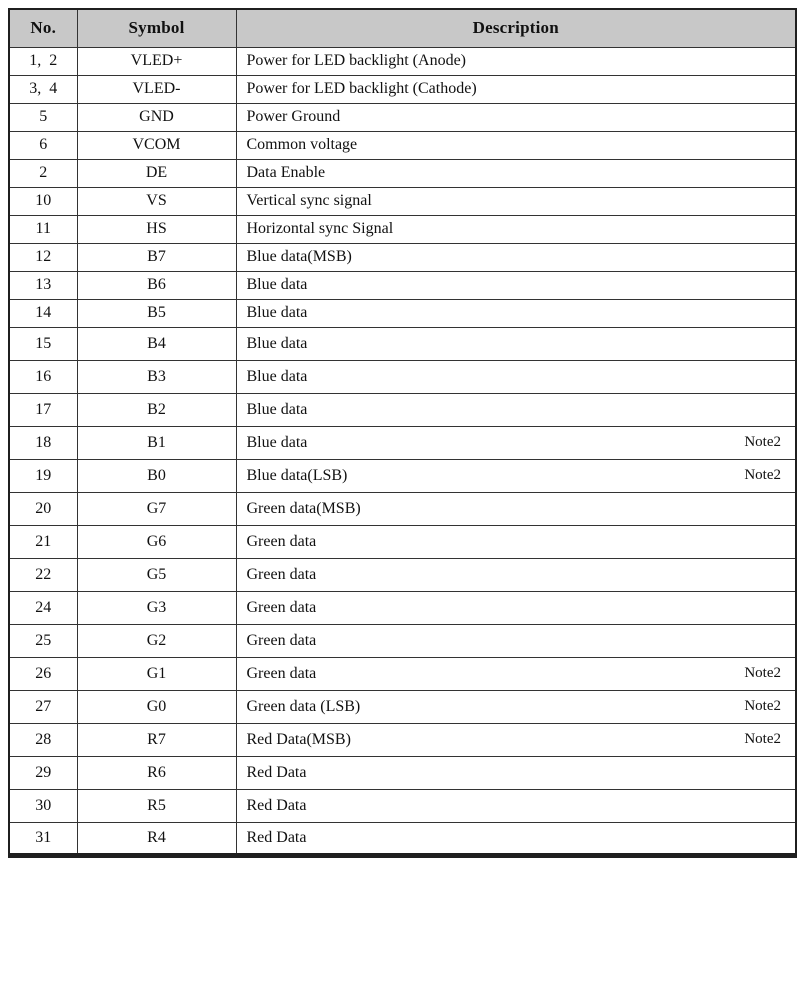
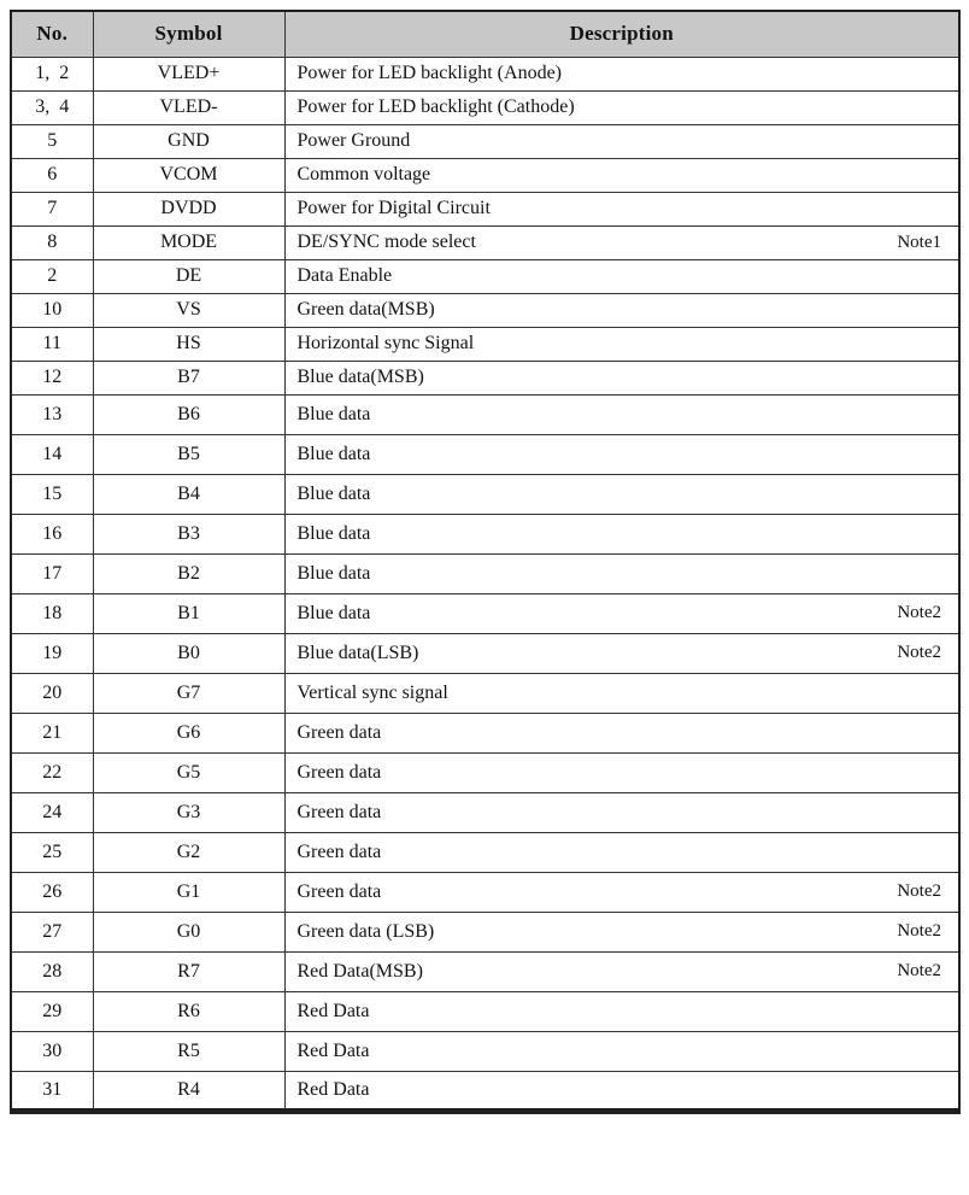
  No.	Symbol	Description
  1, 2	VLED+	Power for LED backlight (Anode)
  3, 4	VLED-	Power for LED backlight (Cathode)
  5	GND	Power Ground
  6	VCOM	Common voltage
+ 7	DVDD	Power for Digital Circuit
+ 8	MODE	DE/SYNC mode select Note1
  2	DE	Data Enable
- 10	VS	Vertical sync signal
+ 10	VS	Green data(MSB)
  11	HS	Horizontal sync Signal
  12	B7	Blue data(MSB)
  13	B6	Blue data
  14	B5	Blue data
  15	B4	Blue data
  16	B3	Blue data
  17	B2	Blue data
  18	B1	Blue data Note2
  19	B0	Blue data(LSB) Note2
- 20	G7	Green data(MSB)
+ 20	G7	Vertical sync signal
  21	G6	Green data
  22	G5	Green data
  24	G3	Green data
  25	G2	Green data
  26	G1	Green data Note2
  27	G0	Green data (LSB) Note2
  28	R7	Red Data(MSB) Note2
  29	R6	Red Data
  30	R5	Red Data
  31	R4	Red Data
